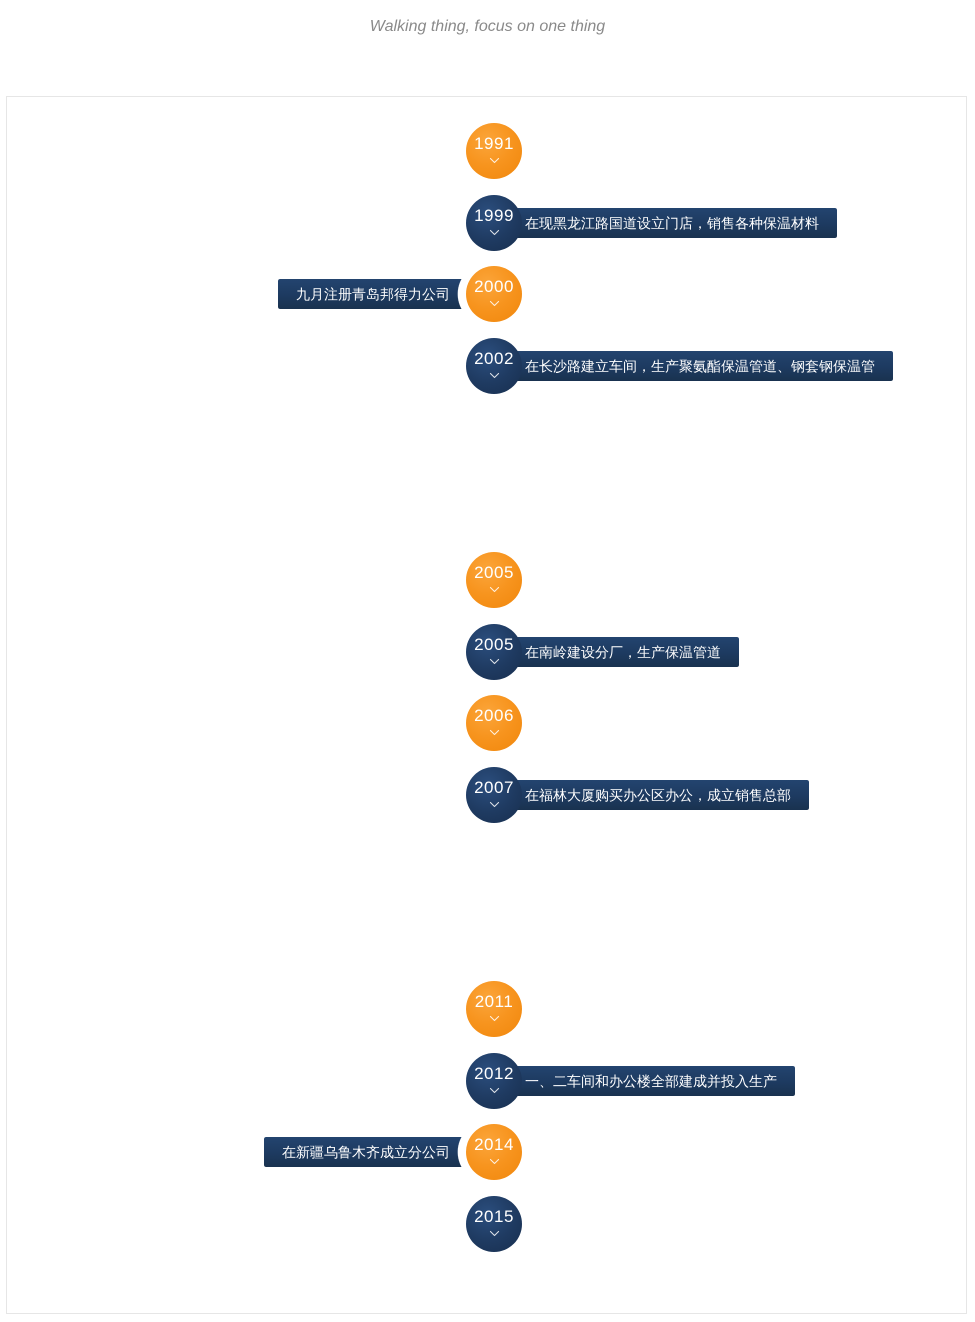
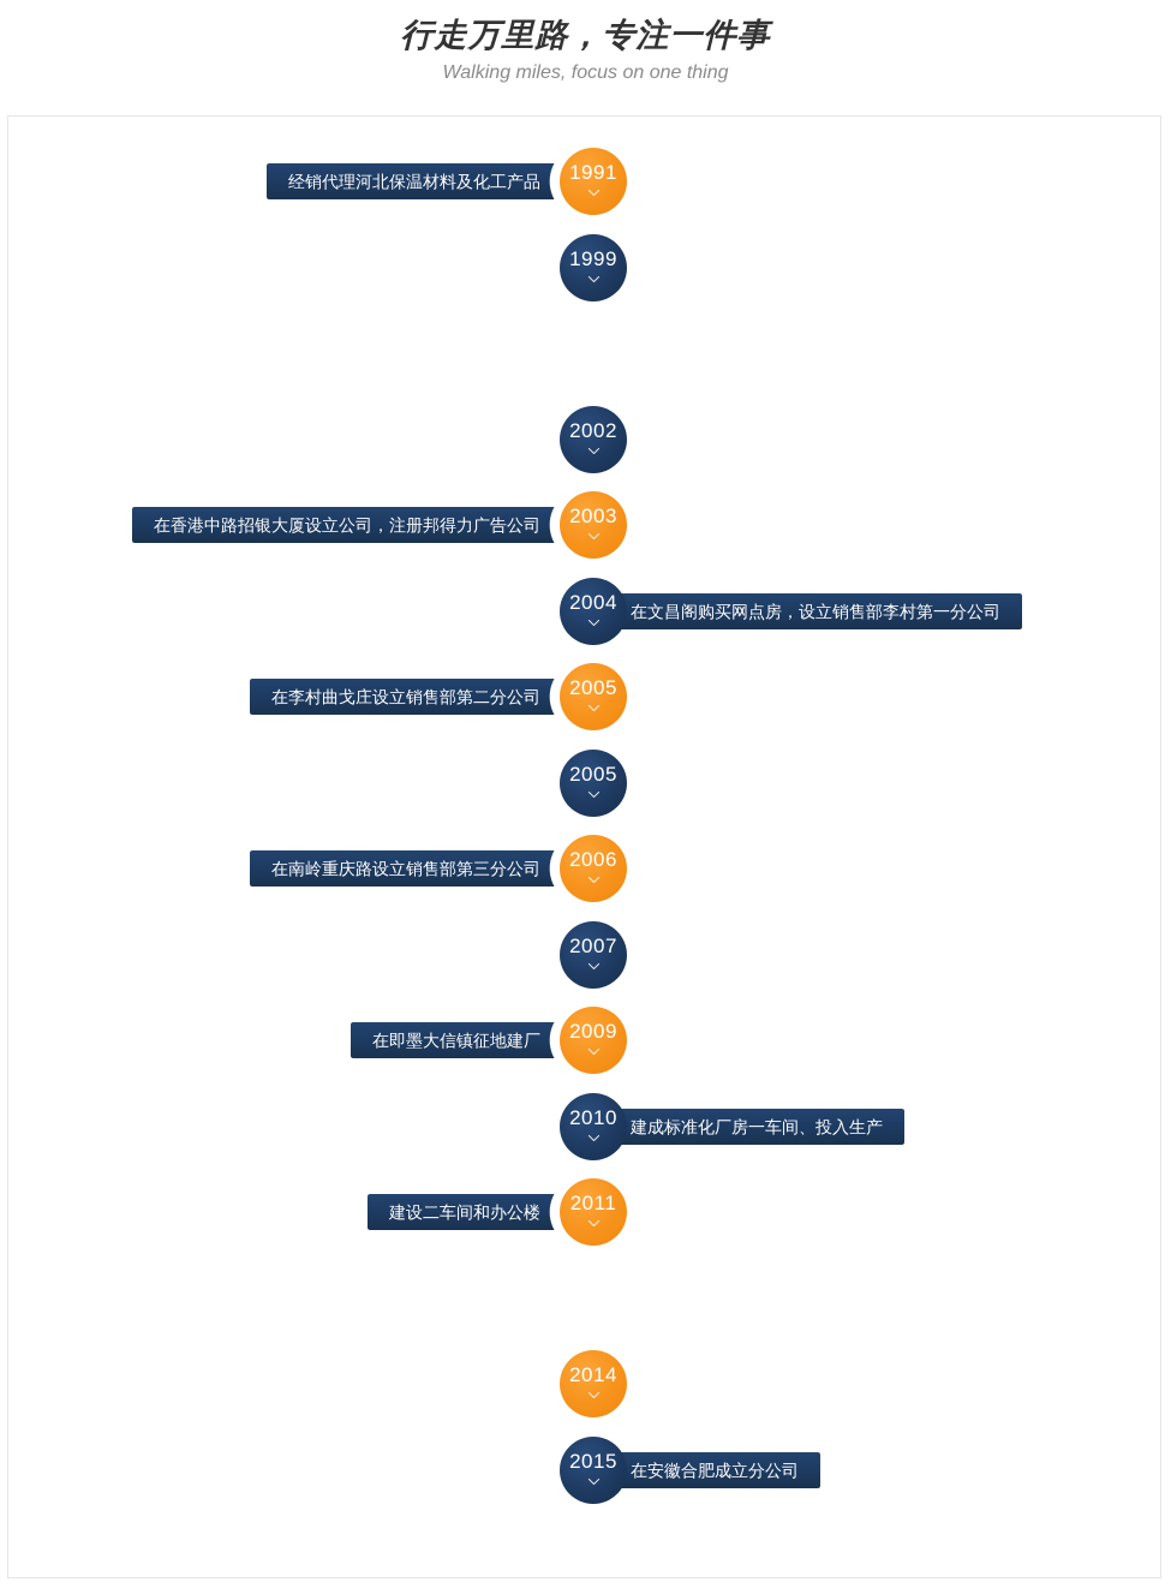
+ 行走万里路，专注一件事
- Walking thing, focus on one thing
+ Walking miles, focus on one thing
+ 经销代理河北保温材料及化工产品
  1991
- 在现黑龙江路国道设立门店，销售各种保温材料
  1999
- 九月注册青岛邦得力公司
- 2000
- 在长沙路建立车间，生产聚氨酯保温管道、钢套钢保温管
  2002
+ 在香港中路招银大厦设立公司，注册邦得力广告公司
+ 2003
+ 在文昌阁购买网点房，设立销售部李村第一分公司
+ 2004
+ 在李村曲戈庄设立销售部第二分公司
  2005
- 在南岭建设分厂，生产保温管道
  2005
+ 在南岭重庆路设立销售部第三分公司
  2006
- 在福林大厦购买办公区办公，成立销售总部
  2007
+ 在即墨大信镇征地建厂
+ 2009
+ 建成标准化厂房一车间、投入生产
+ 2010
+ 建设二车间和办公楼
  2011
- 一、二车间和办公楼全部建成并投入生产
- 2012
- 在新疆乌鲁木齐成立分公司
  2014
+ 在安徽合肥成立分公司
  2015
